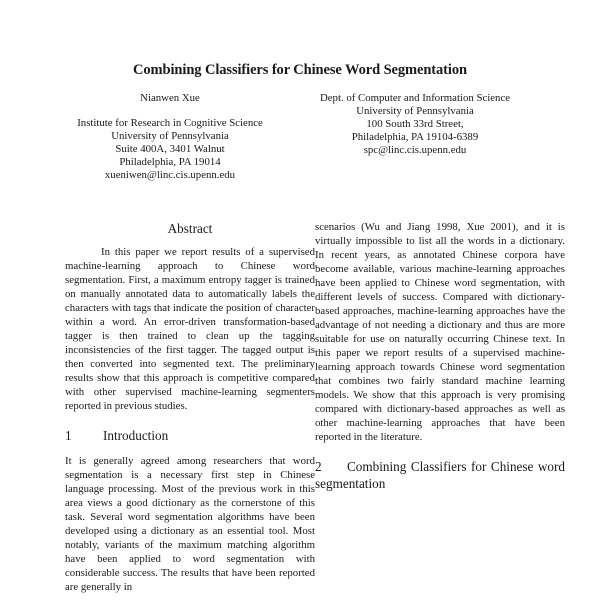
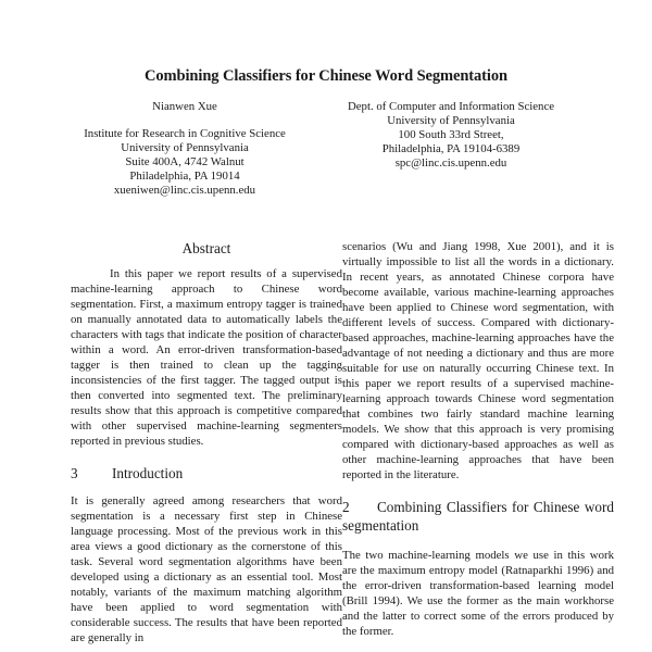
  Combining Classifiers for Chinese Word Segmentation
  Nianwen Xue
  Institute for Research in Cognitive Science
  University of Pennsylvania
- Suite 400A, 3401 Walnut
+ Suite 400A, 4742 Walnut
  Philadelphia, PA 19014
  xueniwen@linc.cis.upenn.edu
  Dept. of Computer and Information Science
  University of Pennsylvania
  100 South 33rd Street,
  Philadelphia, PA 19104-6389
  spc@linc.cis.upenn.edu
  Abstract
  In this paper we report results of a supervised machine-learning approach to Chinese word segmentation. First, a maximum entropy tagger is trained on manually annotated data to automatically labels the characters with tags that indicate the position of character within a word. An error-driven transformation-based tagger is then trained to clean up the tagging inconsistencies of the first tagger. The tagged output is then converted into segmented text. The preliminary results show that this approach is competitive compared with other supervised machine-learning segmenters reported in previous studies.
- 1 Introduction
+ 3 Introduction
  It is generally agreed among researchers that word segmentation is a necessary first step in Chinese language processing. Most of the previous work in this area views a good dictionary as the cornerstone of this task. Several word segmentation algorithms have been developed using a dictionary as an essential tool. Most notably, variants of the maximum matching algorithm have been applied to word segmentation with considerable success. The results that have been reported are generally in
  scenarios (Wu and Jiang 1998, Xue 2001), and it is virtually impossible to list all the words in a dictionary. In recent years, as annotated Chinese corpora have become available, various machine-learning approaches have been applied to Chinese word segmentation, with different levels of success. Compared with dictionary-based approaches, machine-learning approaches have the advantage of not needing a dictionary and thus are more suitable for use on naturally occurring Chinese text. In this paper we report results of a supervised machine-learning approach towards Chinese word segmentation that combines two fairly standard machine learning models. We show that this approach is very promising compared with dictionary-based approaches as well as other machine-learning approaches that have been reported in the literature.
  2 Combining Classifiers for Chinese word segmentation
+ The two machine-learning models we use in this work are the maximum entropy model (Ratnaparkhi 1996) and the error-driven transformation-based learning model (Brill 1994). We use the former as the main workhorse and the latter to correct some of the errors produced by the former.
